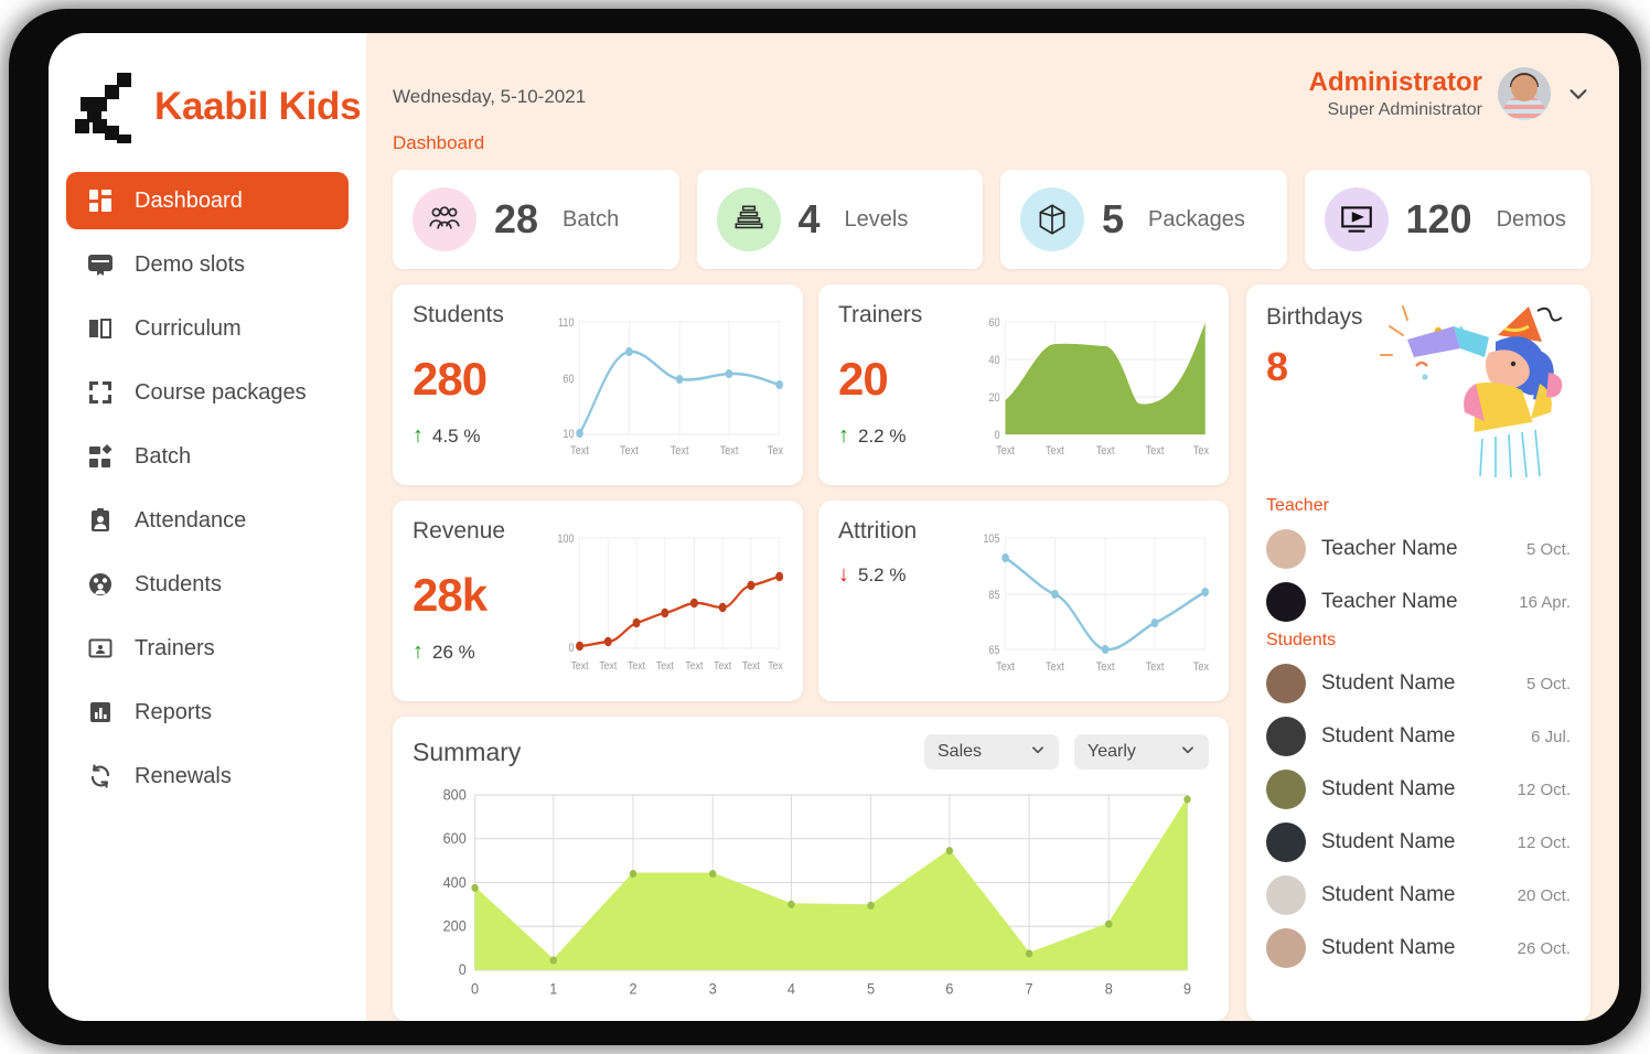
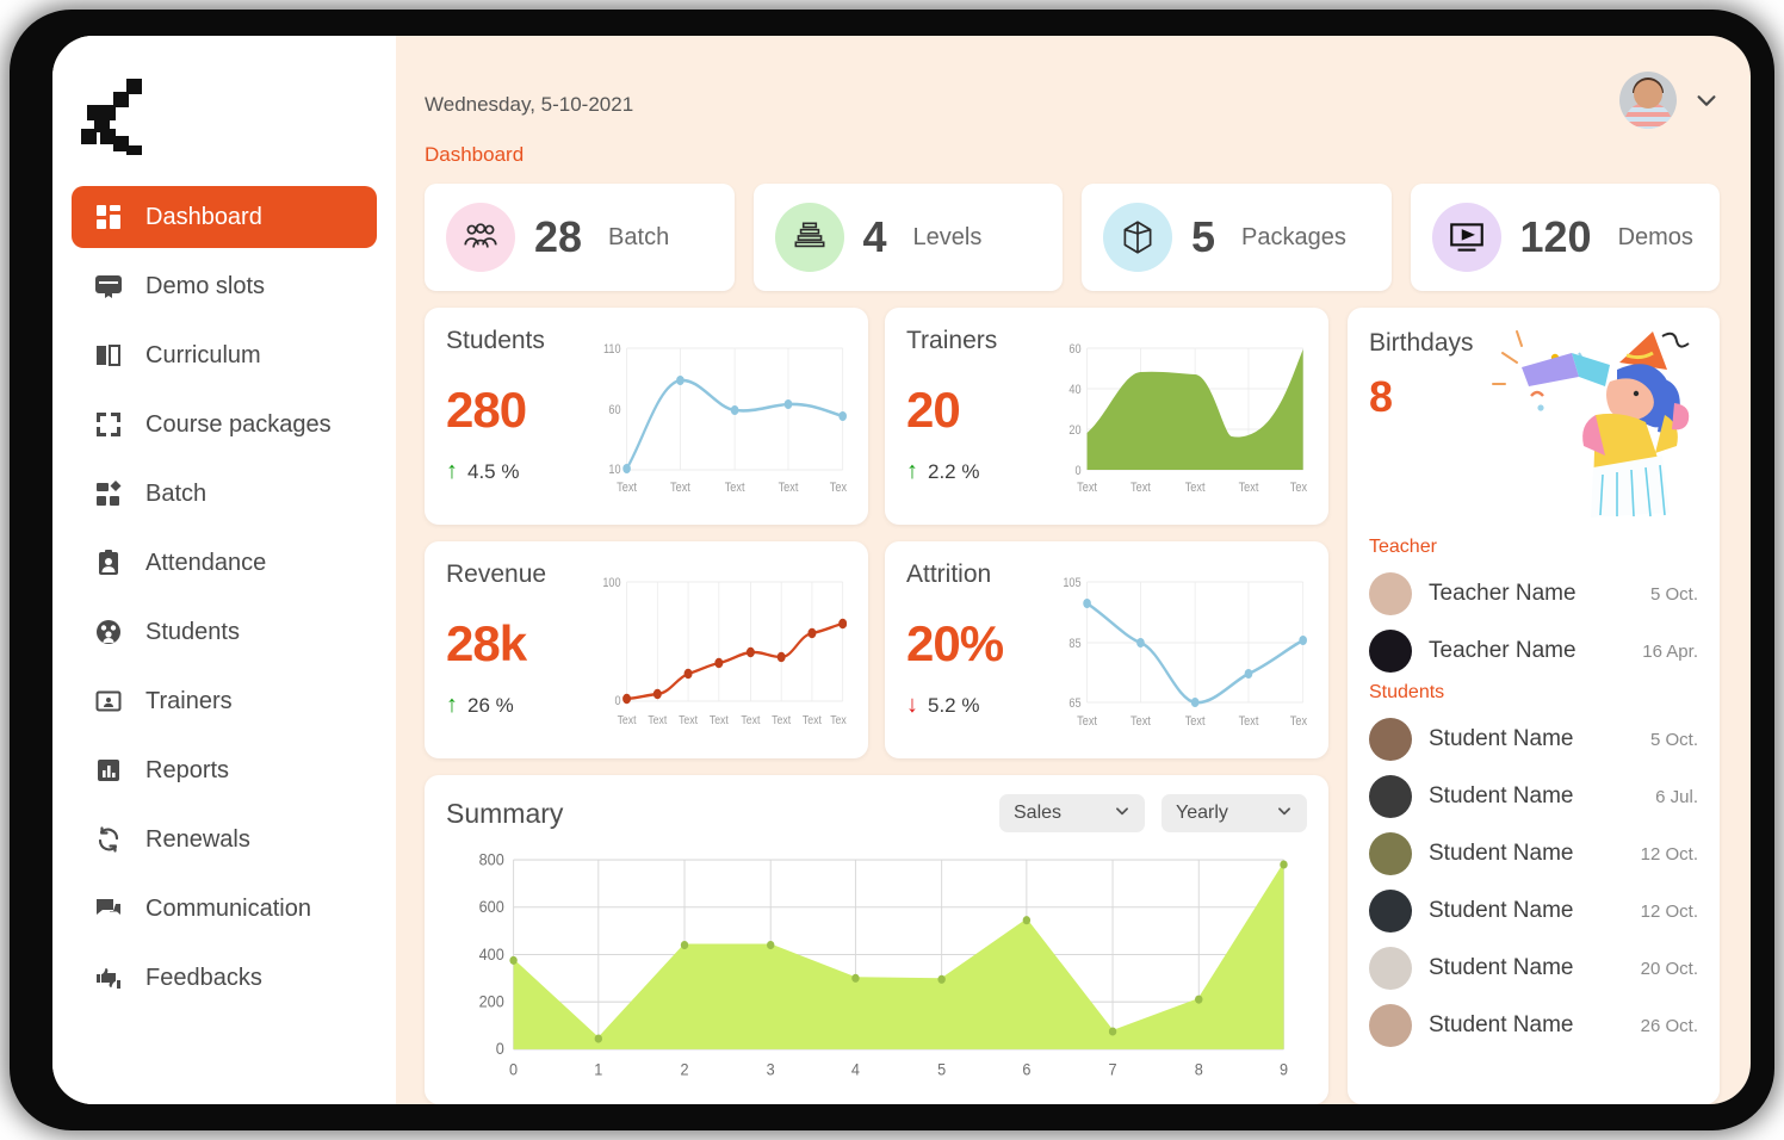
- Kaabil Kids
  Dashboard
  Demo slots
  Curriculum
  Course packages
  Batch
  Attendance
  Students
  Trainers
  Reports
  Renewals
+ Communication
+ Feedbacks
  Wednesday, 5-10-2021
  Dashboard
- Administrator
- Super Administrator
  28
  Batch
  4
  Levels
  5
  Packages
  120
  Demos
  Students
  280
  ↑
  4.5 %
  110
  60
  10
  Text
  Text
  Text
  Text
  Tex
  Trainers
  20
  ↑
  2.2 %
  60
  40
  20
  0
  Text
  Text
  Text
  Text
  Tex
  Revenue
  28k
  ↑
  26 %
  100
  0
  Text
  Text
  Text
  Text
  Text
  Text
  Text
  Tex
  Attrition
+ 20%
  ↓
  5.2 %
  105
  85
  65
  Text
  Text
  Text
  Text
  Tex
  Summary
  Sales
  Yearly
  800
  600
  400
  200
  0
  0
  1
  2
  3
  4
  5
  6
  7
  8
  9
  Birthdays
  8
  Teacher
  Teacher Name
  5 Oct.
  Teacher Name
  16 Apr.
  Students
  Student Name
  5 Oct.
  Student Name
  6 Jul.
  Student Name
  12 Oct.
  Student Name
  12 Oct.
  Student Name
  20 Oct.
  Student Name
  26 Oct.
